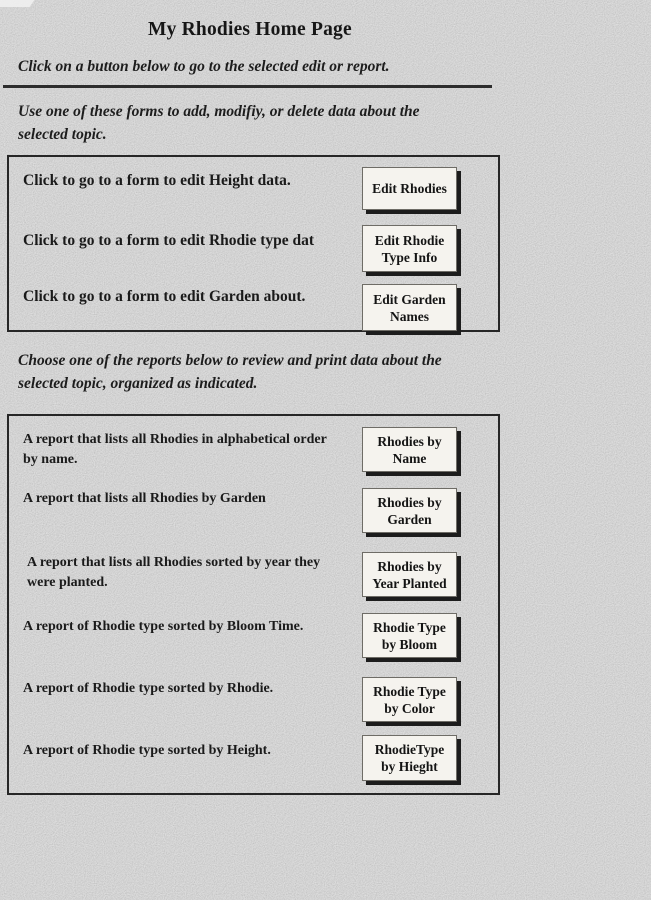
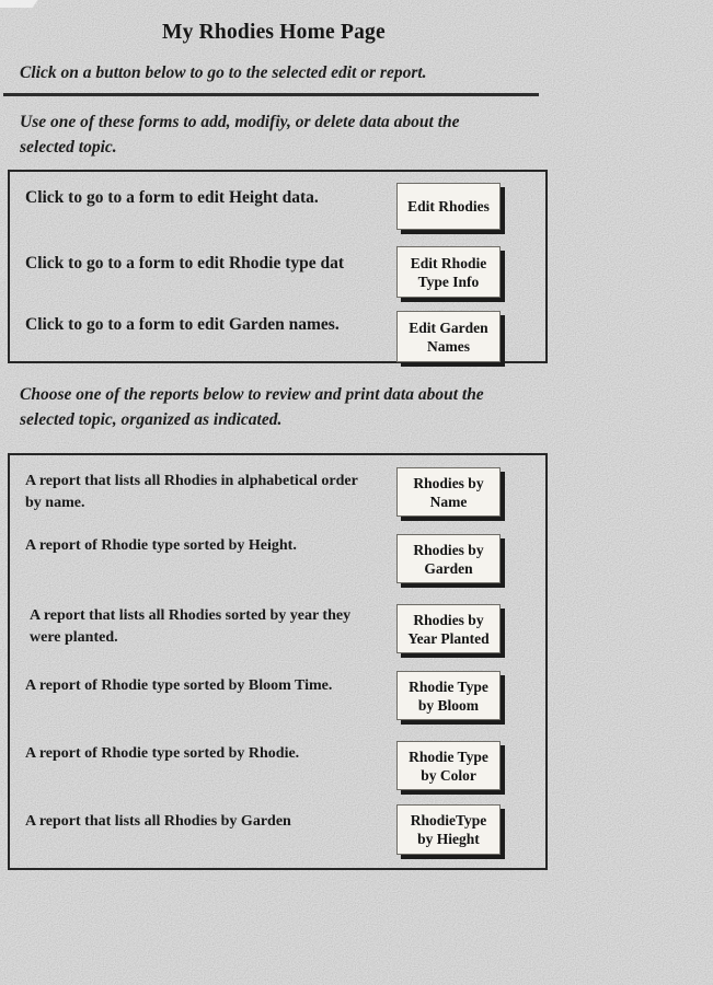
  My Rhodies Home Page
  Click on a button below to go to the selected edit or report.
  Use one of these forms to add, modifiy, or delete data about the
  selected topic.
  Click to go to a form to edit Height data.
  Edit Rhodies
  Click to go to a form to edit Rhodie type dat
  Edit Rhodie
  Type Info
- Click to go to a form to edit Garden about.
+ Click to go to a form to edit Garden names.
  Edit Garden
  Names
  Choose one of the reports below to review and print data about the
  selected topic, organized as indicated.
  A report that lists all Rhodies in alphabetical order
  by name.
  Rhodies by
  Name
- A report that lists all Rhodies by Garden
+ A report of Rhodie type sorted by Height.
  Rhodies by
  Garden
  A report that lists all Rhodies sorted by year they
  were planted.
  Rhodies by
  Year Planted
  A report of Rhodie type sorted by Bloom Time.
  Rhodie Type
  by Bloom
  A report of Rhodie type sorted by Rhodie.
  Rhodie Type
  by Color
- A report of Rhodie type sorted by Height.
+ A report that lists all Rhodies by Garden
  RhodieType
  by Hieght
